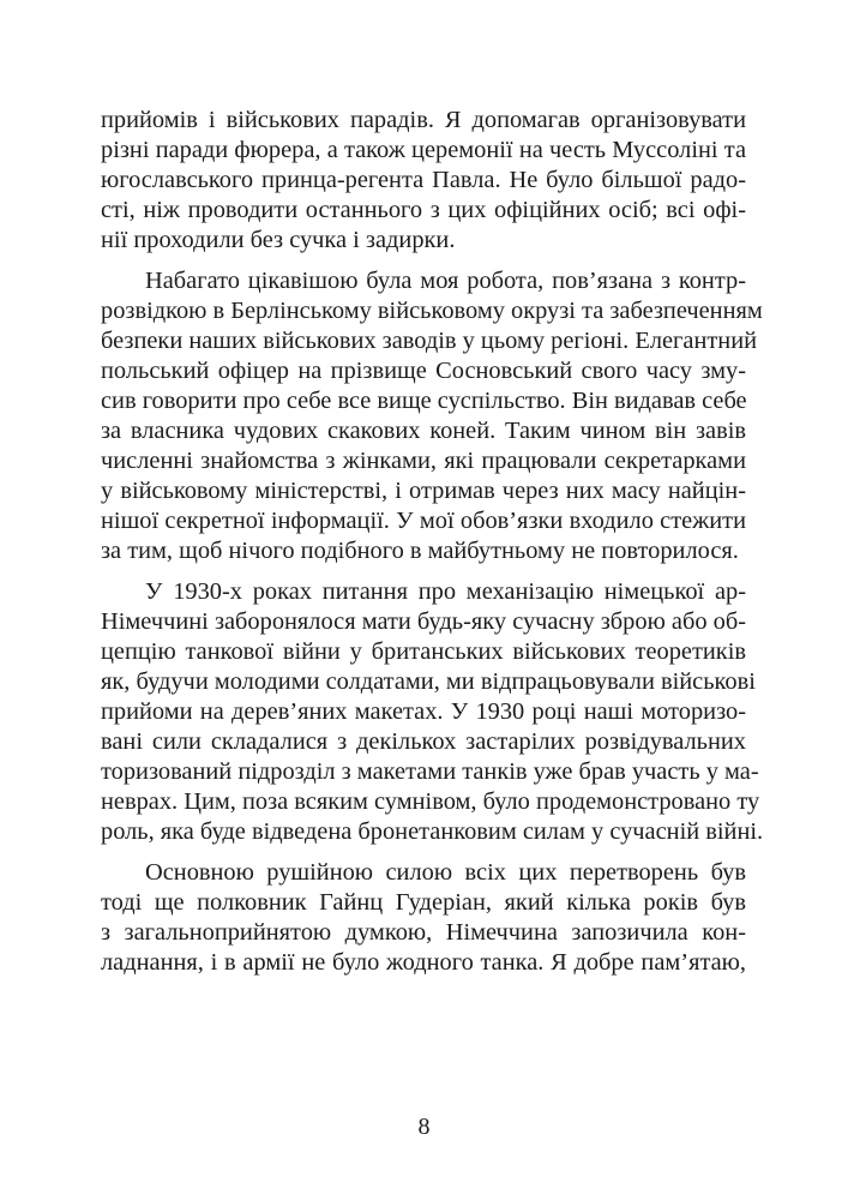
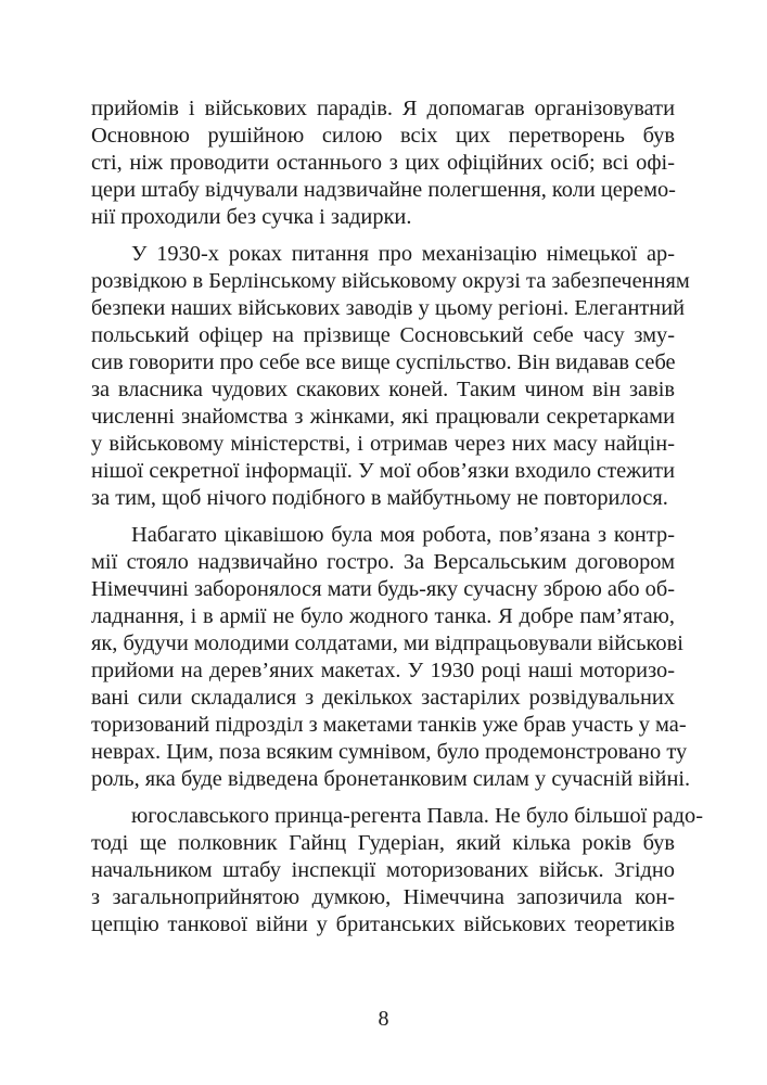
  прийомів і військових парадів. Я допомагав організовувати
- різні паради фюрера, а також церемонії на честь Муссоліні та
- югославського принца-регента Павла. Не було більшої радо-
+ Основною рушійною силою всіх цих перетворень був
  сті, ніж проводити останнього з цих офіційних осіб; всі офі-
+ цери штабу відчували надзвичайне полегшення, коли церемо-
  нії проходили без сучка і задирки.
- Набагато цікавішою була моя робота, пов’язана з контр-
+ У 1930-х роках питання про механізацію німецької ар-
  розвідкою в Берлінському військовому окрузі та забезпеченням
  безпеки наших військових заводів у цьому регіоні. Елегантний
- польський офіцер на прізвище Сосновський свого часу зму-
+ польський офіцер на прізвище Сосновський себе часу зму-
  сив говорити про себе все вище суспільство. Він видавав себе
  за власника чудових скакових коней. Таким чином він завів
  численні знайомства з жінками, які працювали секретарками
  у військовому міністерстві, і отримав через них масу найцін-
  нішої секретної інформації. У мої обов’язки входило стежити
  за тим, щоб нічого подібного в майбутньому не повторилося.
- У 1930-х роках питання про механізацію німецької ар-
+ Набагато цікавішою була моя робота, пов’язана з контр-
+ мії стояло надзвичайно гостро. За Версальським договором
  Німеччині заборонялося мати будь-яку сучасну зброю або об-
- цепцію танкової війни у британських військових теоретиків
+ ладнання, і в армії не було жодного танка. Я добре пам’ятаю,
  як, будучи молодими солдатами, ми відпрацьовували військові
  прийоми на дерев’яних макетах. У 1930 році наші моторизо-
  вані сили складалися з декількох застарілих розвідувальних
  торизований підрозділ з макетами танків уже брав участь у ма-
  неврах. Цим, поза всяким сумнівом, було продемонстровано ту
  роль, яка буде відведена бронетанковим силам у сучасній війні.
- Основною рушійною силою всіх цих перетворень був
+ югославського принца-регента Павла. Не було більшої радо-
  тоді ще полковник Гайнц Гудеріан, який кілька років був
+ начальником штабу інспекції моторизованих військ. Згідно
  з загальноприйнятою думкою, Німеччина запозичила кон-
- ладнання, і в армії не було жодного танка. Я добре пам’ятаю,
+ цепцію танкової війни у британських військових теоретиків
  8
